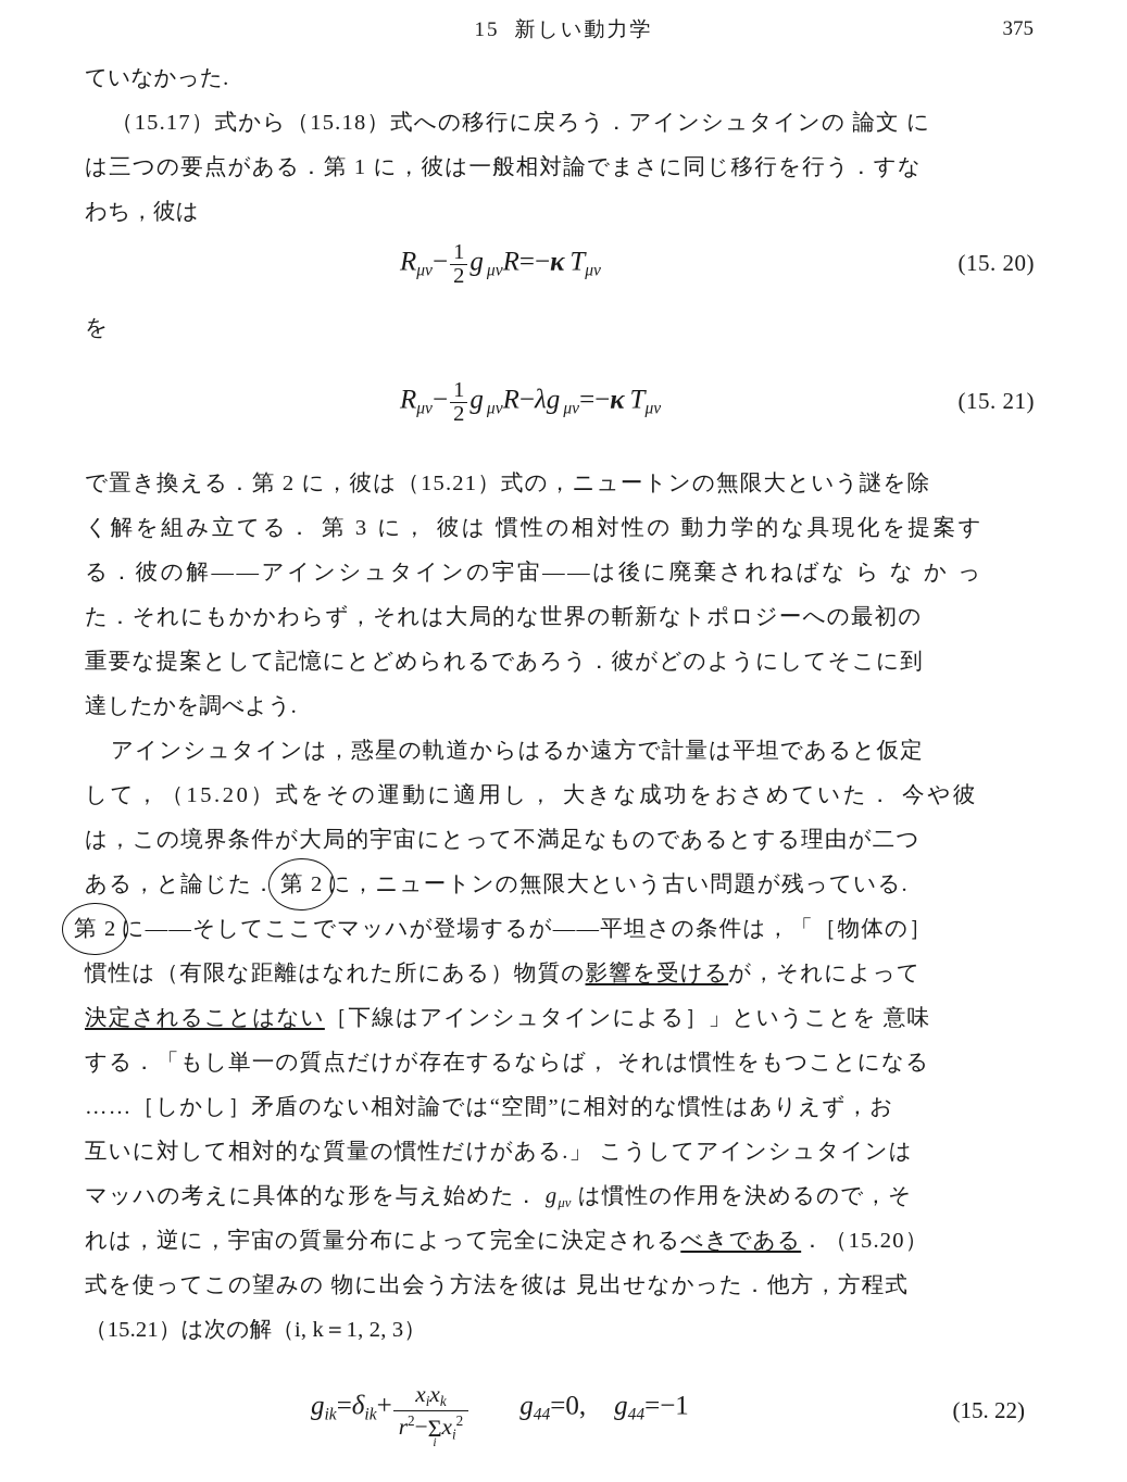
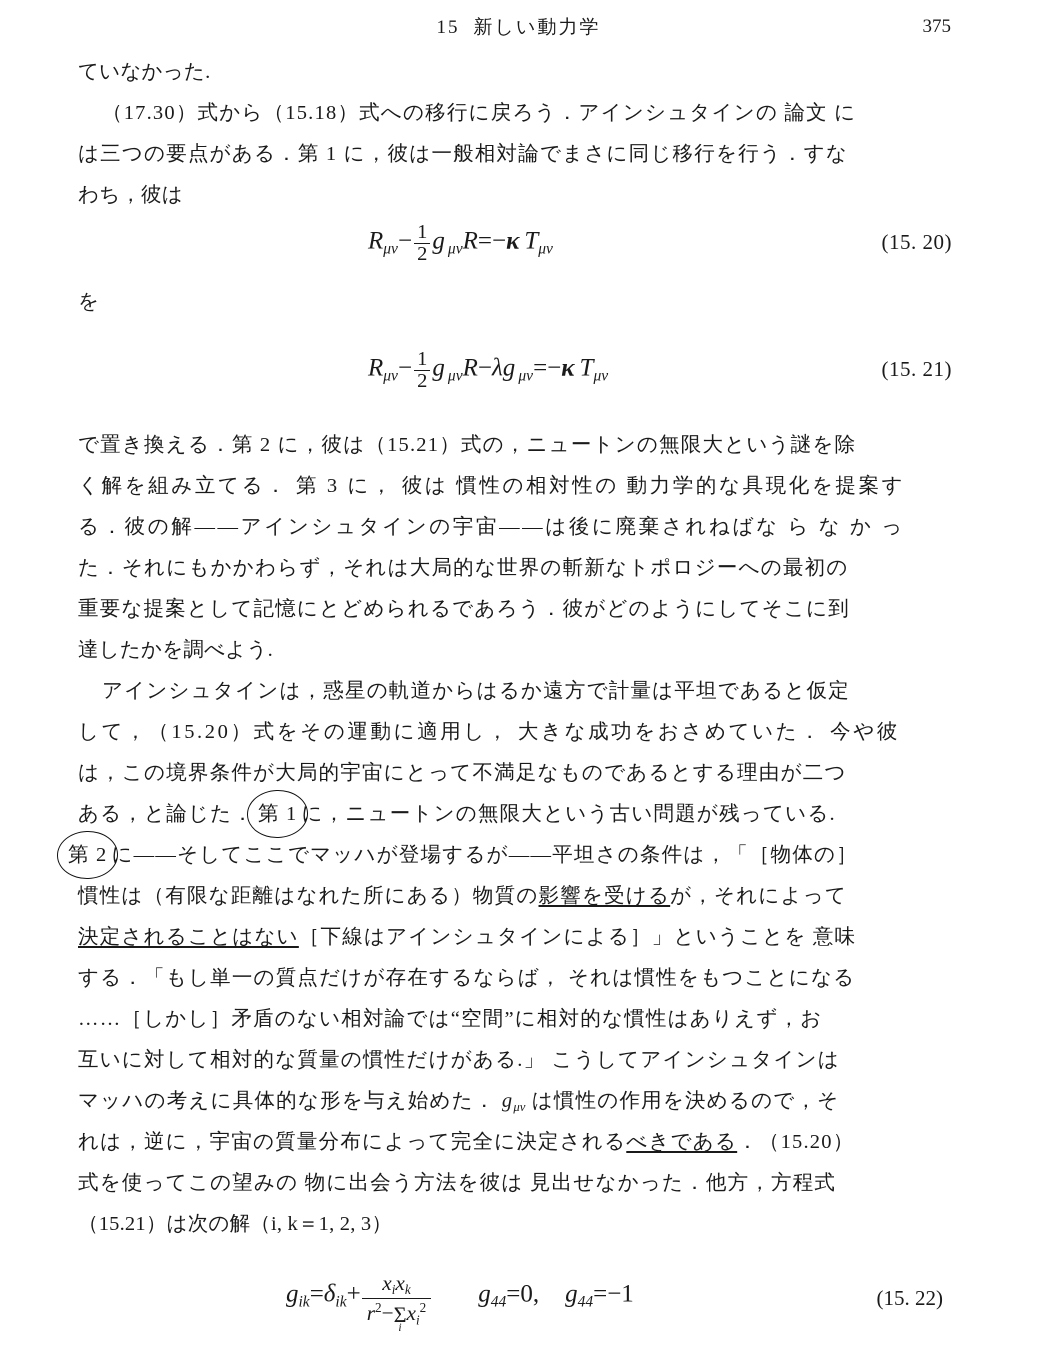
  15 新しい動力学
  375
  ていなかった.
- （15.17）式から（15.18）式への移行に戻ろう．アインシュタインの 論文 に
+ （17.30）式から（15.18）式への移行に戻ろう．アインシュタインの 論文 に
  は三つの要点がある．第 1 に，彼は一般相対論でまさに同じ移行を行う．すな
  わち，彼は
  Rμν−
  1
  2
  g μνR=−κ Tμν
  (15. 20)
  を
  Rμν−
  1
  2
  g μνR−λg μν=−κ Tμν
  (15. 21)
  で置き換える．第 2 に，彼は（15.21）式の，ニュートンの無限大という謎を除
  く解を組み立てる． 第 3 に， 彼は 慣性の相対性の 動力学的な具現化を提案す
  る．彼の解――アインシュタインの宇宙――は後に廃棄されねばな ら な か っ
  た．それにもかかわらず，それは大局的な世界の斬新なトポロジーへの最初の
  重要な提案として記憶にとどめられるであろう．彼がどのようにしてそこに到
  達したかを調べよう.
  アインシュタインは，惑星の軌道からはるか遠方で計量は平坦であると仮定
  して，（15.20）式をその運動に適用し， 大きな成功をおさめていた． 今や彼
  は，この境界条件が大局的宇宙にとって不満足なものであるとする理由が二つ
- ある，と論じた． 第 2 に，ニュートンの無限大という古い問題が残っている.
+ ある，と論じた． 第 1 に，ニュートンの無限大という古い問題が残っている.
  第 2 に――そしてここでマッハが登場するが――平坦さの条件は，「［物体の］
  慣性は（有限な距離はなれた所にある）物質の影響を受けるが，それによって
  決定されることはない［下線はアインシュタインによる］」ということを 意味
  する．「もし単一の質点だけが存在するならば， それは慣性をもつことになる
  ……［しかし］矛盾のない相対論では“空間”に相対的な慣性はありえず，お
  互いに対して相対的な質量の慣性だけがある.」 こうしてアインシュタインは
  マッハの考えに具体的な形を与え始めた． gμν は慣性の作用を決めるので，そ
  れは，逆に，宇宙の質量分布によって完全に決定されるべきである．（15.20）
  式を使ってこの望みの 物に出会う方法を彼は 見出せなかった．他方，方程式
  （15.21）は次の解（i, k＝1, 2, 3）
  gik=δik+
  xixk
  r2−Σ
  i
  xi2
  g44=0, g44=−1
  (15. 22)
